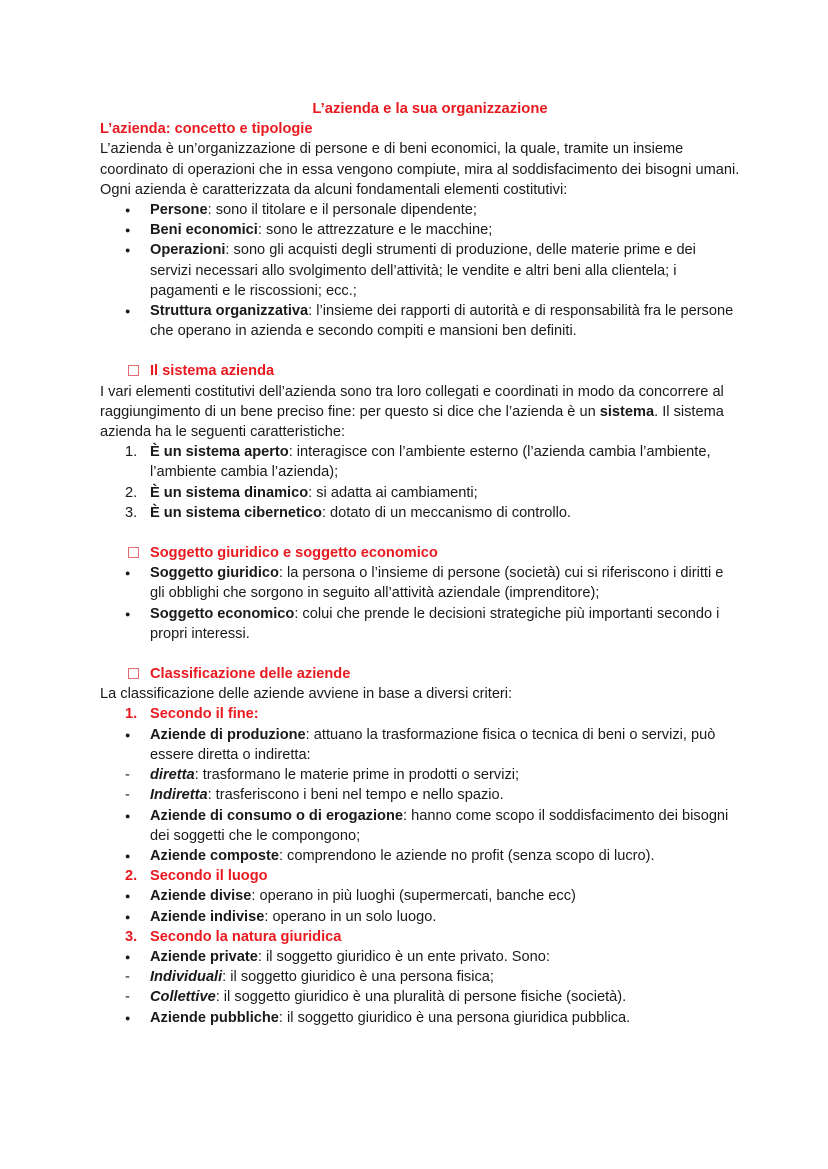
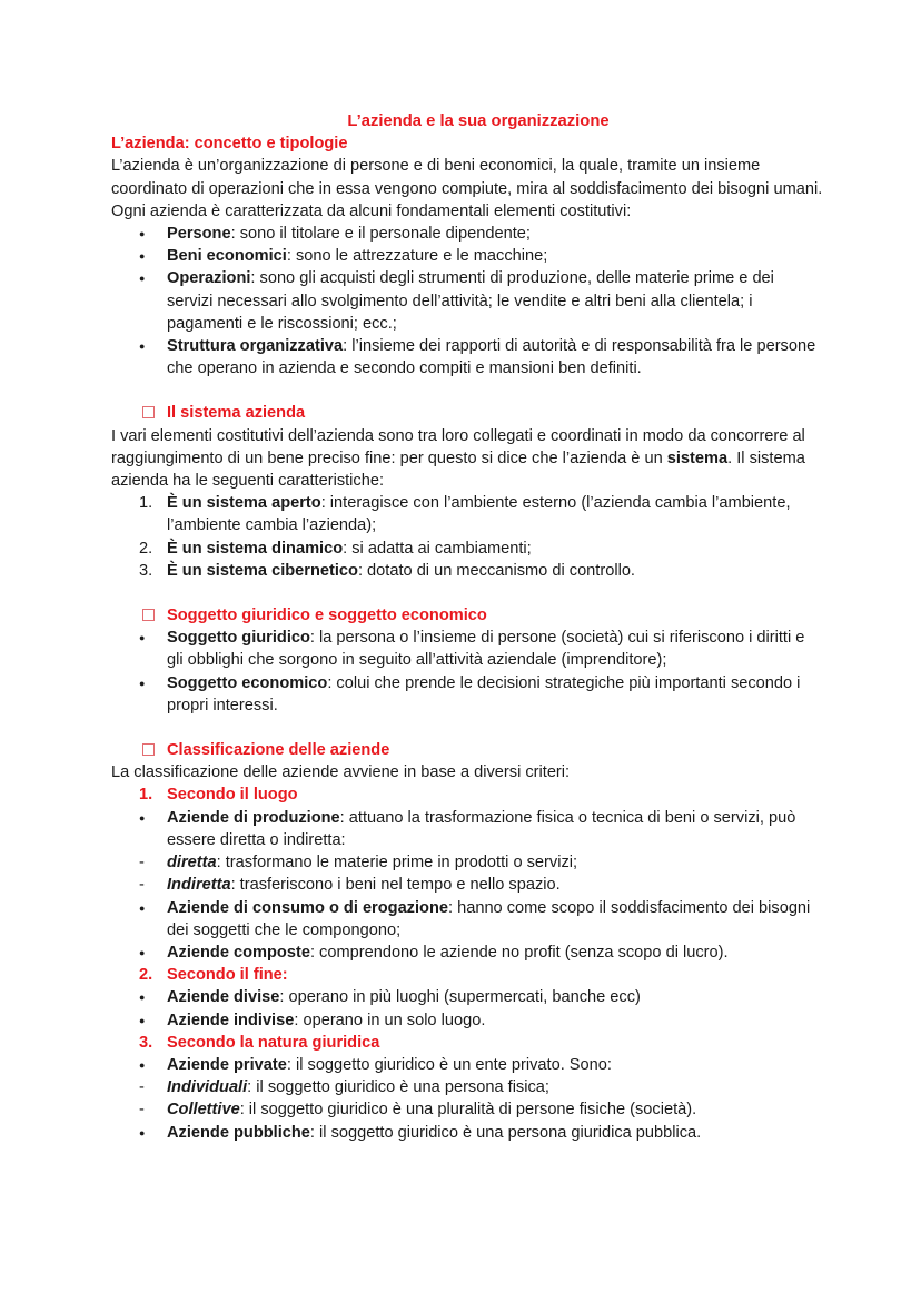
  L’azienda e la sua organizzazione
  L’azienda: concetto e tipologie
  L’azienda è un’organizzazione di persone e di beni economici, la quale, tramite un insieme coordinato di operazioni che in essa vengono compiute, mira al soddisfacimento dei bisogni umani. Ogni azienda è caratterizzata da alcuni fondamentali elementi costitutivi:
  Persone: sono il titolare e il personale dipendente;
  Beni economici: sono le attrezzature e le macchine;
  Operazioni: sono gli acquisti degli strumenti di produzione, delle materie prime e dei servizi necessari allo svolgimento dell’attività; le vendite e altri beni alla clientela; i pagamenti e le riscossioni; ecc.;
  Struttura organizzativa: l’insieme dei rapporti di autorità e di responsabilità fra le persone che operano in azienda e secondo compiti e mansioni ben definiti.
  Il sistema azienda
  I vari elementi costitutivi dell’azienda sono tra loro collegati e coordinati in modo da concorrere al raggiungimento di un bene preciso fine: per questo si dice che l’azienda è un sistema. Il sistema azienda ha le seguenti caratteristiche:
  1.
  È un sistema aperto: interagisce con l’ambiente esterno (l’azienda cambia l’ambiente, l’ambiente cambia l’azienda);
  2.
  È un sistema dinamico: si adatta ai cambiamenti;
  3.
  È un sistema cibernetico: dotato di un meccanismo di controllo.
  Soggetto giuridico e soggetto economico
  Soggetto giuridico: la persona o l’insieme di persone (società) cui si riferiscono i diritti e gli obblighi che sorgono in seguito all’attività aziendale (imprenditore);
  Soggetto economico: colui che prende le decisioni strategiche più importanti secondo i propri interessi.
  Classificazione delle aziende
  La classificazione delle aziende avviene in base a diversi criteri:
  1.
- Secondo il fine:
+ Secondo il luogo
  Aziende di produzione: attuano la trasformazione fisica o tecnica di beni o servizi, può essere diretta o indiretta:
  diretta: trasformano le materie prime in prodotti o servizi;
  Indiretta: trasferiscono i beni nel tempo e nello spazio.
  Aziende di consumo o di erogazione: hanno come scopo il soddisfacimento dei bisogni dei soggetti che le compongono;
  Aziende composte: comprendono le aziende no profit (senza scopo di lucro).
  2.
- Secondo il luogo
+ Secondo il fine:
  Aziende divise: operano in più luoghi (supermercati, banche ecc)
  Aziende indivise: operano in un solo luogo.
  3.
  Secondo la natura giuridica
  Aziende private: il soggetto giuridico è un ente privato. Sono:
  Individuali: il soggetto giuridico è una persona fisica;
  Collettive: il soggetto giuridico è una pluralità di persone fisiche (società).
  Aziende pubbliche: il soggetto giuridico è una persona giuridica pubblica.
